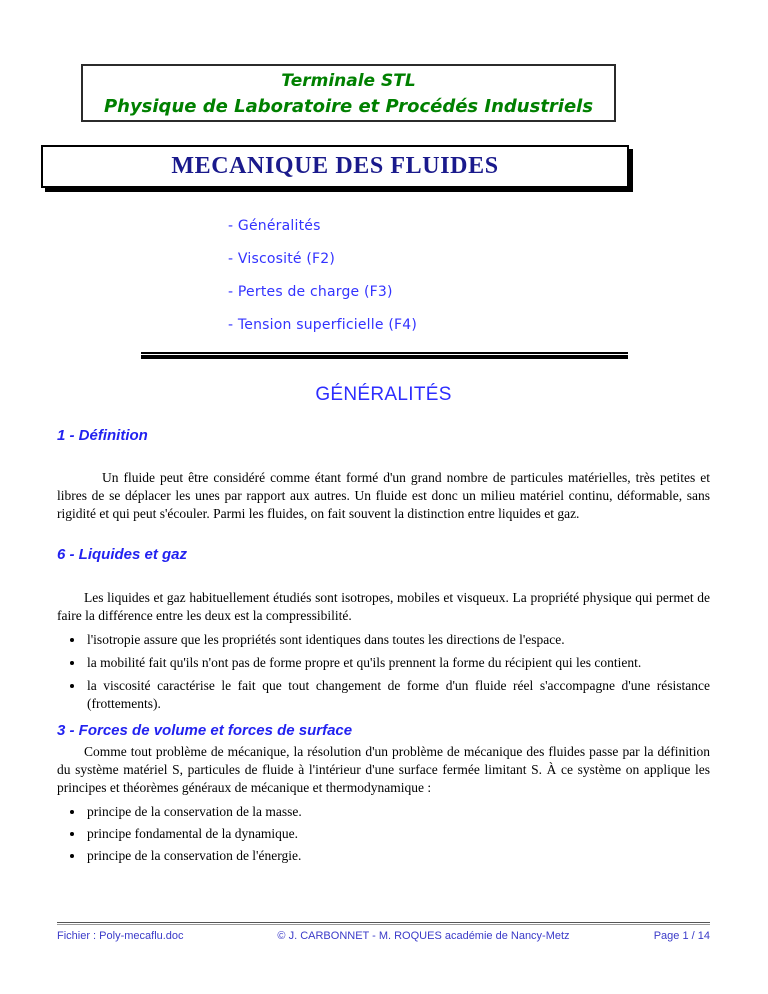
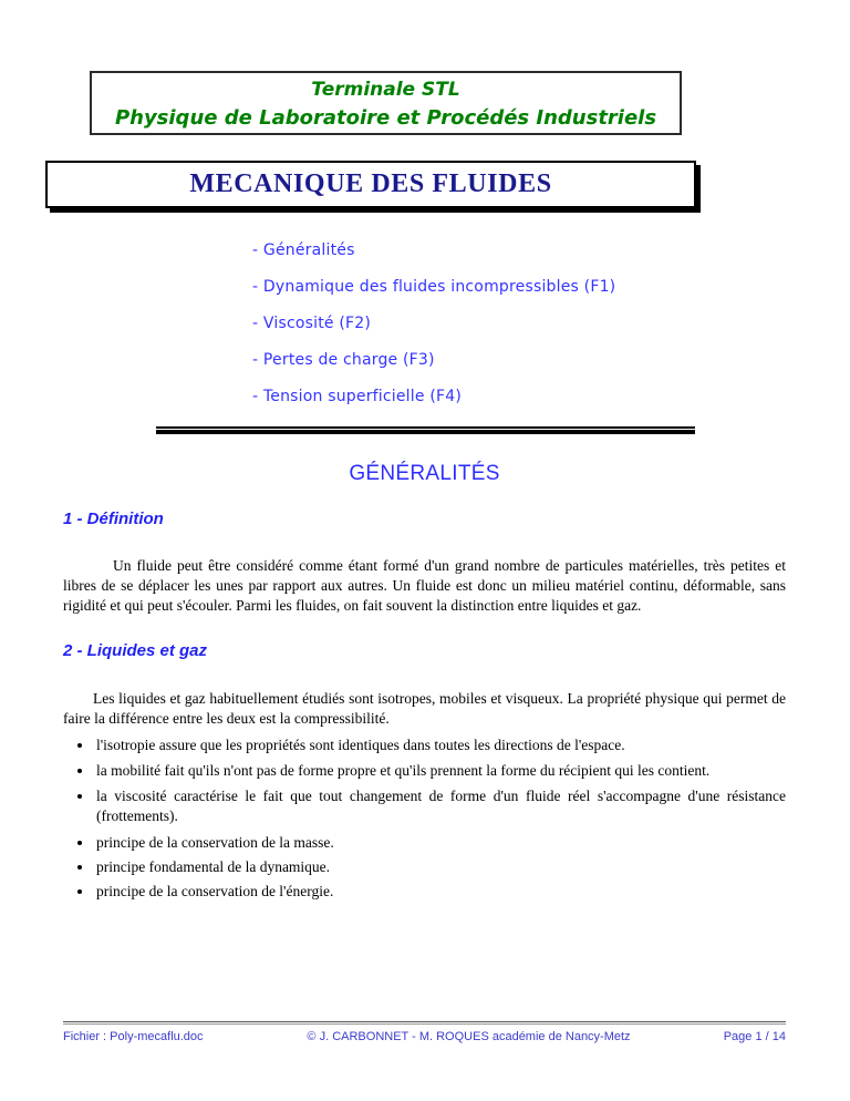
  Terminale STL
  Physique de Laboratoire et Procédés Industriels
  MECANIQUE DES FLUIDES
  - Généralités
+ - Dynamique des fluides incompressibles (F1)
  - Viscosité (F2)
  - Pertes de charge (F3)
  - Tension superficielle (F4)
  GÉNÉRALITÉS
  1 - Définition
  Un fluide peut être considéré comme étant formé d'un grand nombre de particules matérielles, très petites et libres de se déplacer les unes par rapport aux autres. Un fluide est donc un milieu matériel continu, déformable, sans rigidité et qui peut s'écouler. Parmi les fluides, on fait souvent la distinction entre liquides et gaz.
- 6 - Liquides et gaz
+ 2 - Liquides et gaz
  Les liquides et gaz habituellement étudiés sont isotropes, mobiles et visqueux. La propriété physique qui permet de faire la différence entre les deux est la compressibilité.
  l'isotropie assure que les propriétés sont identiques dans toutes les directions de l'espace.
  la mobilité fait qu'ils n'ont pas de forme propre et qu'ils prennent la forme du récipient qui les contient.
  la viscosité caractérise le fait que tout changement de forme d'un fluide réel s'accompagne d'une résistance (frottements).
- 3 - Forces de volume et forces de surface
- Comme tout problème de mécanique, la résolution d'un problème de mécanique des fluides passe par la définition du système matériel S, particules de fluide à l'intérieur d'une surface fermée limitant S. À ce système on applique les principes et théorèmes généraux de mécanique et thermodynamique :
  principe de la conservation de la masse.
  principe fondamental de la dynamique.
  principe de la conservation de l'énergie.
  Fichier : Poly-mecaflu.doc
  © J. CARBONNET - M. ROQUES académie de Nancy-Metz
  Page 1 / 14
